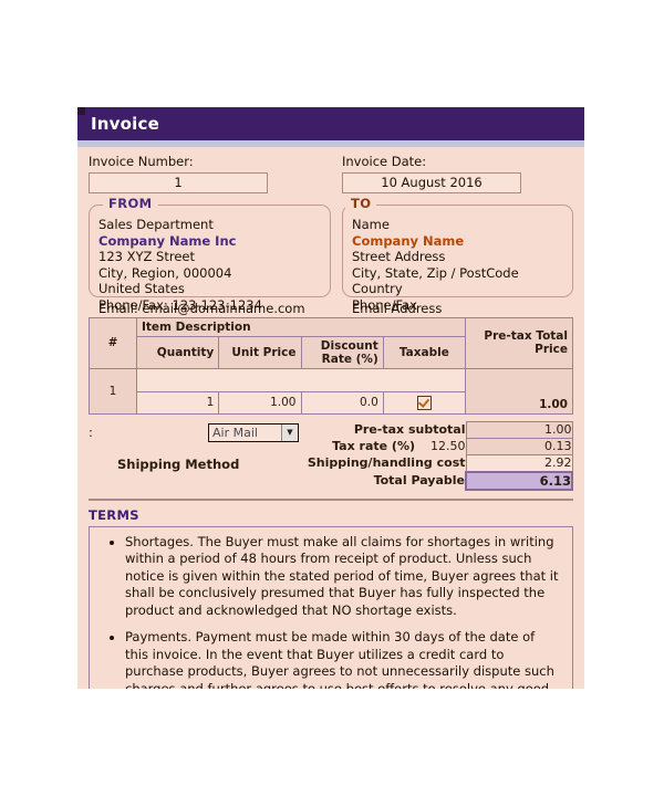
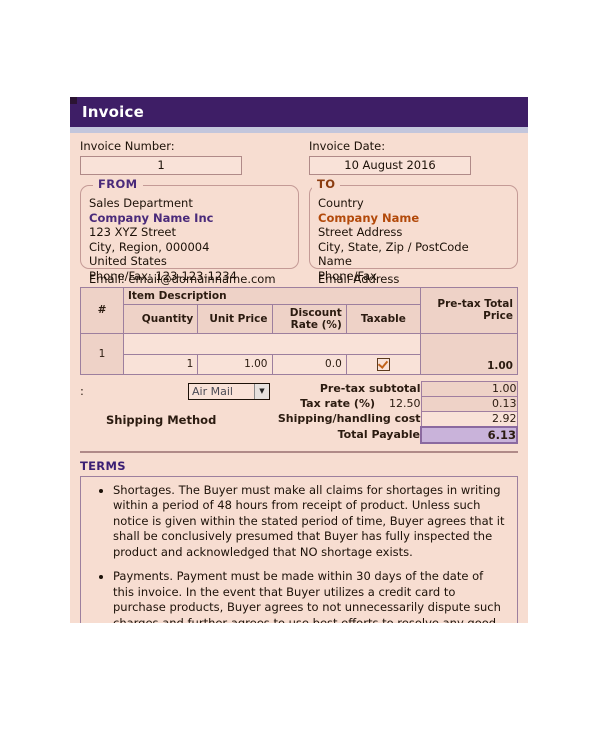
  Invoice
  Invoice Number:
  1
  Invoice Date:
  10 August 2016
  FROM
  Sales Department
  Company Name Inc
  123 XYZ Street
  City, Region, 000004
  United States
  Phone/Fax: 123-123-1234
  Email: email@domainname.com
  TO
- Name
+ Country
  Company Name
  Street Address
  City, State, Zip / PostCode
- Country
+ Name
  Phone/Fax
  Email Address
  #	Item Description	Pre-tax Total Price
  Quantity	Unit Price	Discount Rate (%)	Taxable
  1		1.00
  1	1.00	0.0
  :
  Air Mail
  ▼
  Shipping Method
  Pre-tax subtotal	1.00
  Tax rate (%) 12.50	0.13
  Shipping/handling cost	2.92
  Total Payable	6.13
  TERMS
  Shortages. The Buyer must make all claims for shortages in writing within a period of 48 hours from receipt of product. Unless such notice is given within the stated period of time, Buyer agrees that it shall be conclusively presumed that Buyer has fully inspected the product and acknowledged that NO shortage exists.
